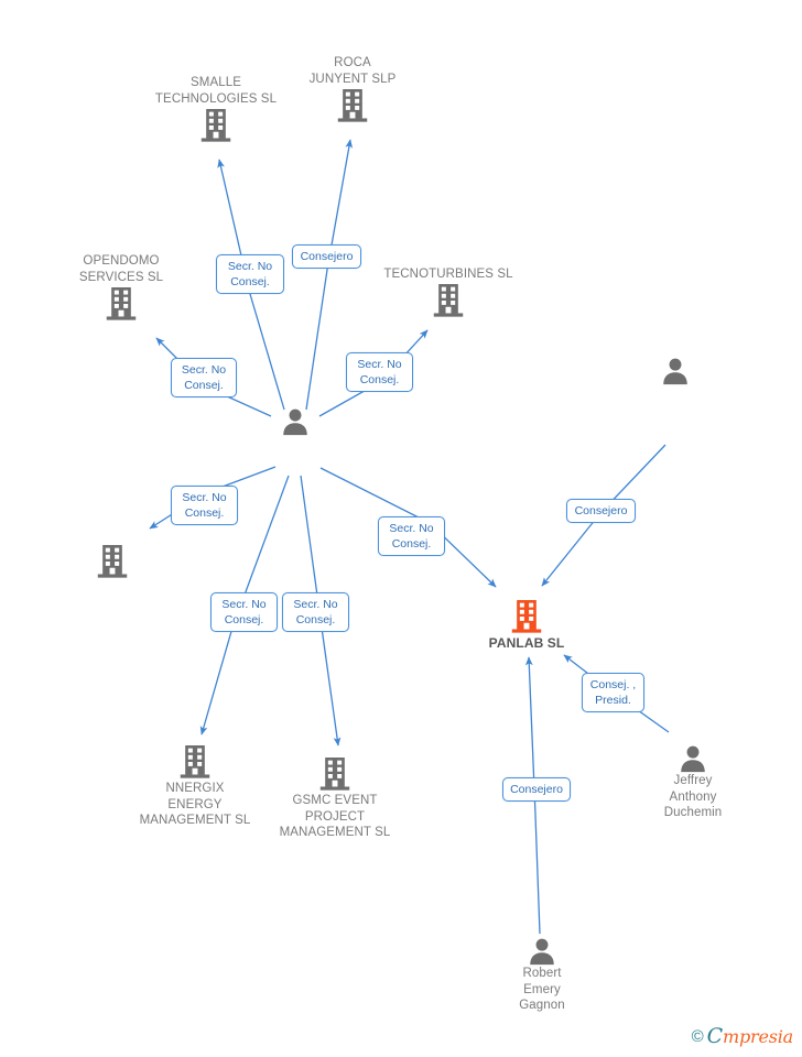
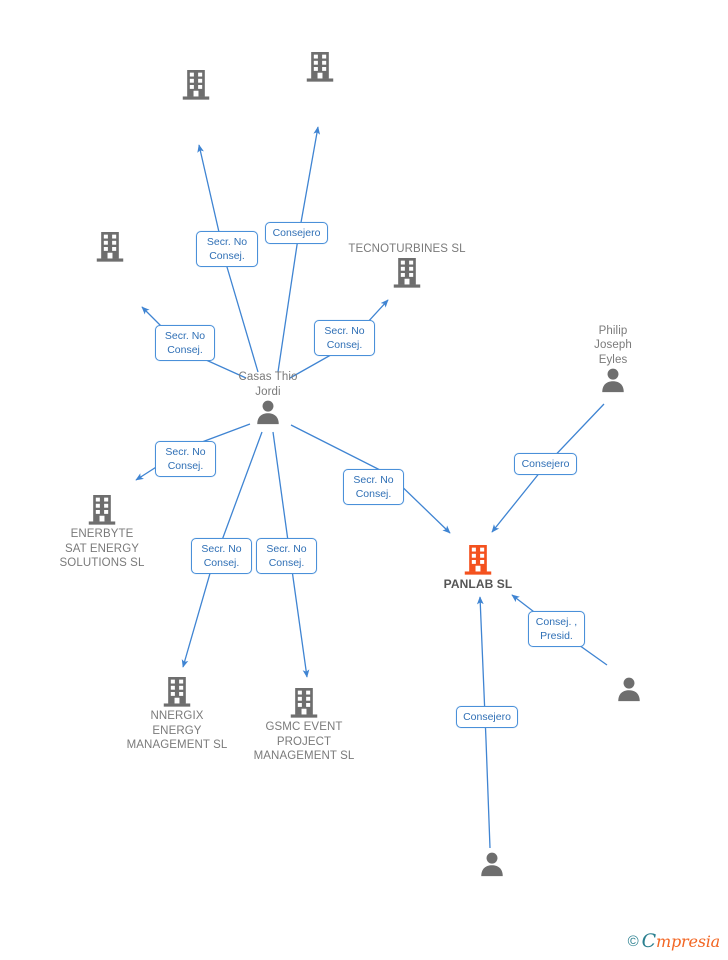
  Secr. No
  Consej.
  Consejero
  Secr. No
  Consej.
  Secr. No
  Consej.
  Secr. No
  Consej.
  Secr. No
  Consej.
  Secr. No
  Consej.
  Secr. No
  Consej.
  Consejero
  Consej. ,
  Presid.
  Consejero
- SMALLE
- TECHNOLOGIES SL
- ROCA
- JUNYENT SLP
- OPENDOMO
- SERVICES SL
  TECNOTURBINES SL
+ Casas Thio
+ Jordi
+ Philip
+ Joseph
+ Eyles
+ ENERBYTE
+ SAT ENERGY
+ SOLUTIONS SL
  PANLAB SL
  NNERGIX
  ENERGY
  MANAGEMENT SL
  GSMC EVENT
  PROJECT
  MANAGEMENT SL
- Jeffrey
- Anthony
- Duchemin
- Robert
- Emery
- Gagnon
  ©
  Cmpresia
